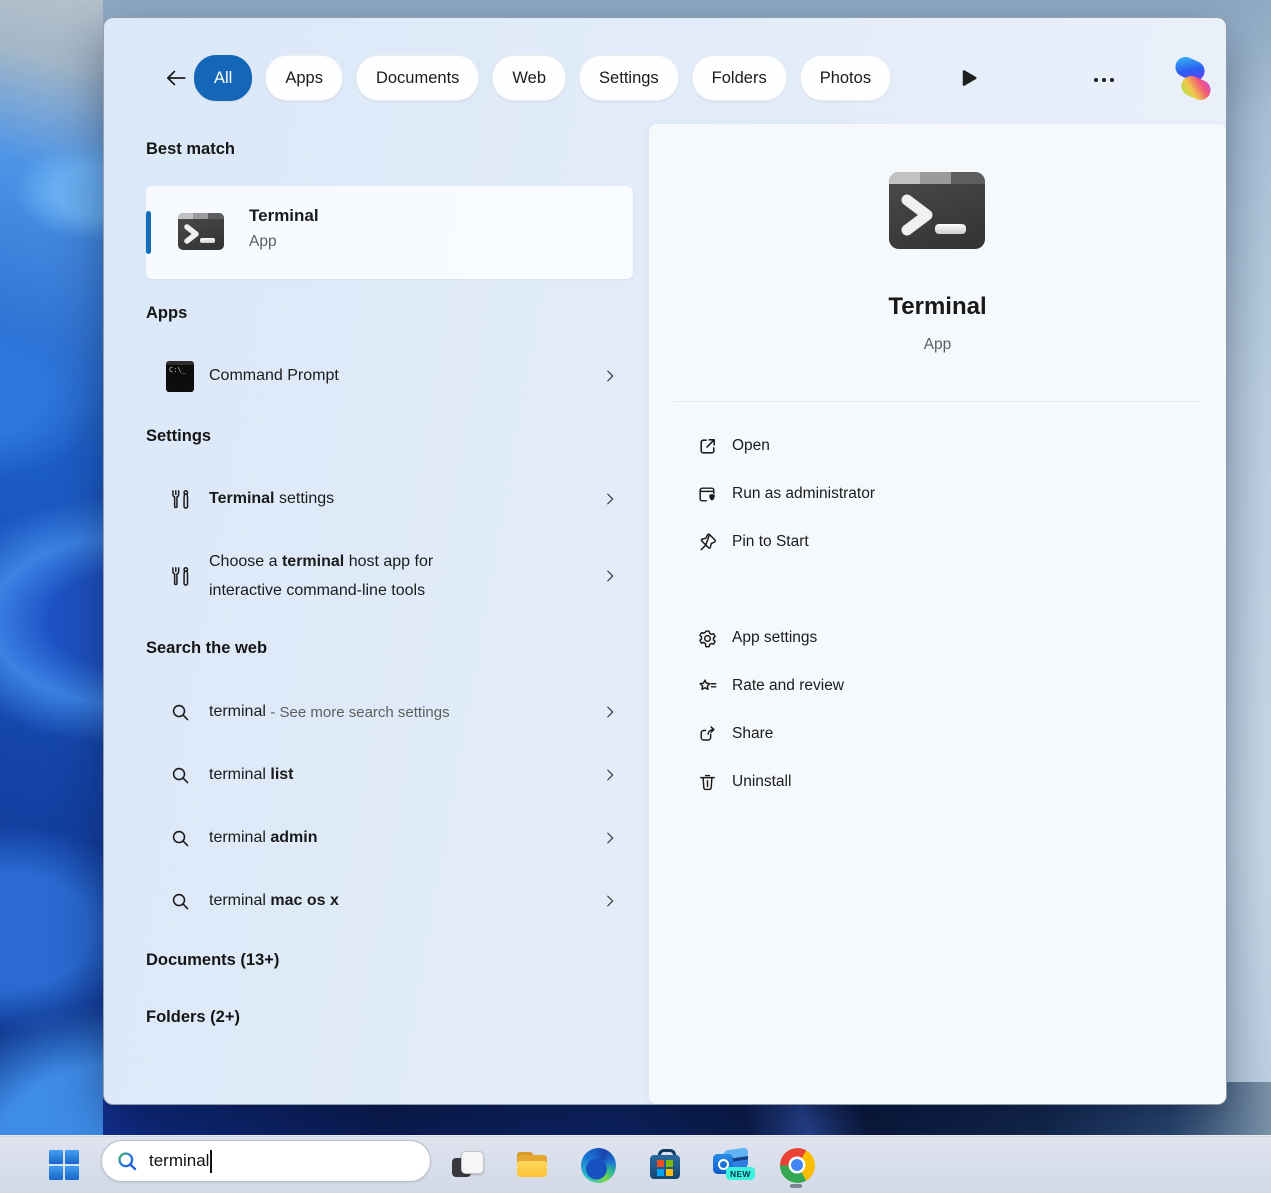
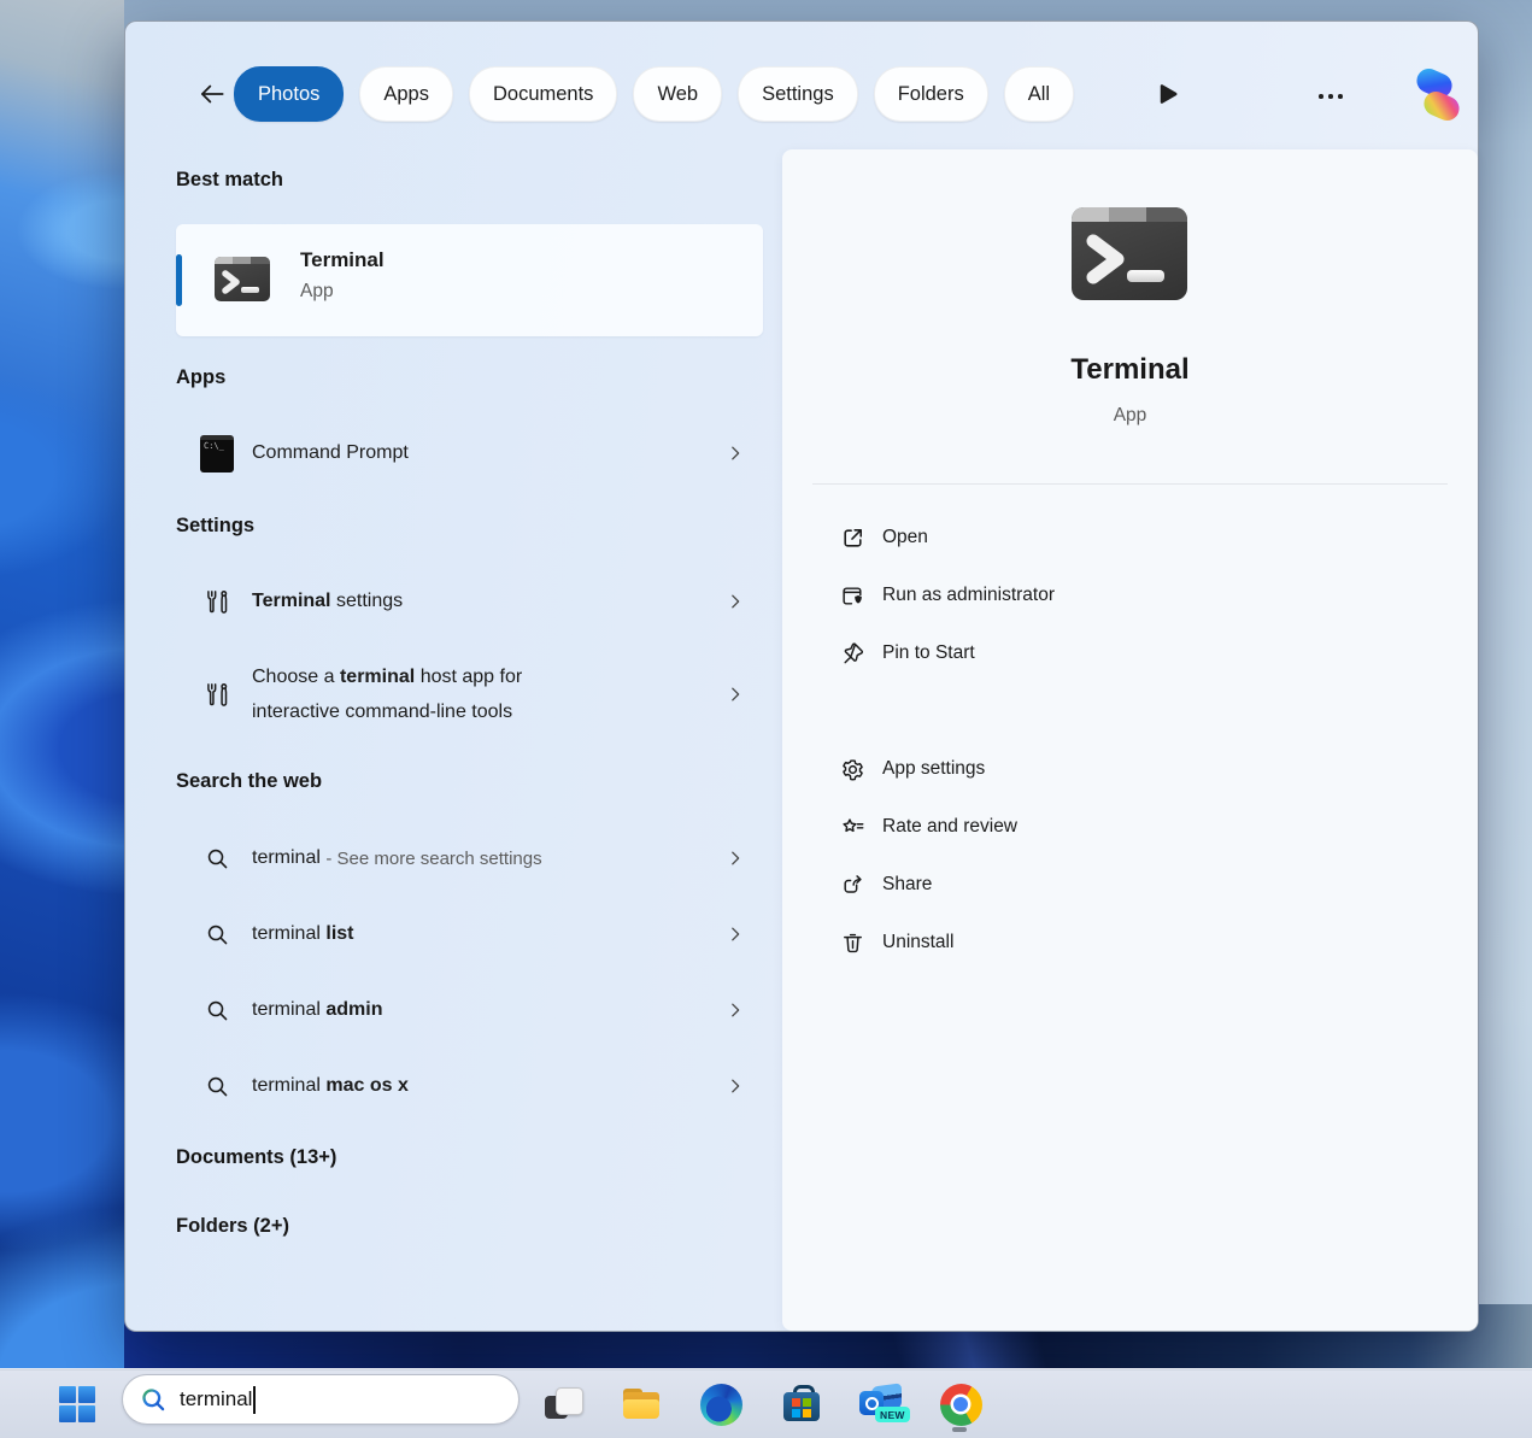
- All
+ Photos
  Apps
  Documents
  Web
  Settings
  Folders
- Photos
+ All
  Best match
  Terminal
  App
  Apps
  C:\_
  Command Prompt
  Settings
  Terminal
  settings
  Choose a
  terminal
  host app for
  interactive command-line tools
  Search the web
  terminal
  - See more search settings
  terminal
  list
  terminal
  admin
  terminal
  mac os x
  Documents (13+)
  Folders (2+)
  Terminal
  App
  Open
  Run as administrator
  Pin to Start
  App settings
  Rate and review
  Share
  Uninstall
  terminal
  NEW
